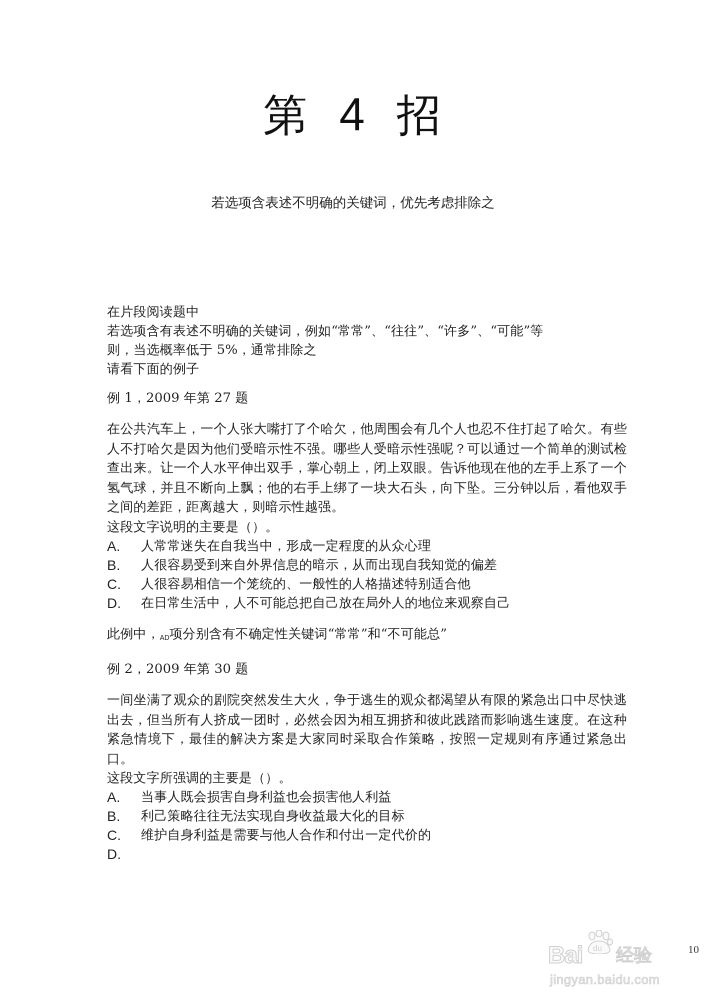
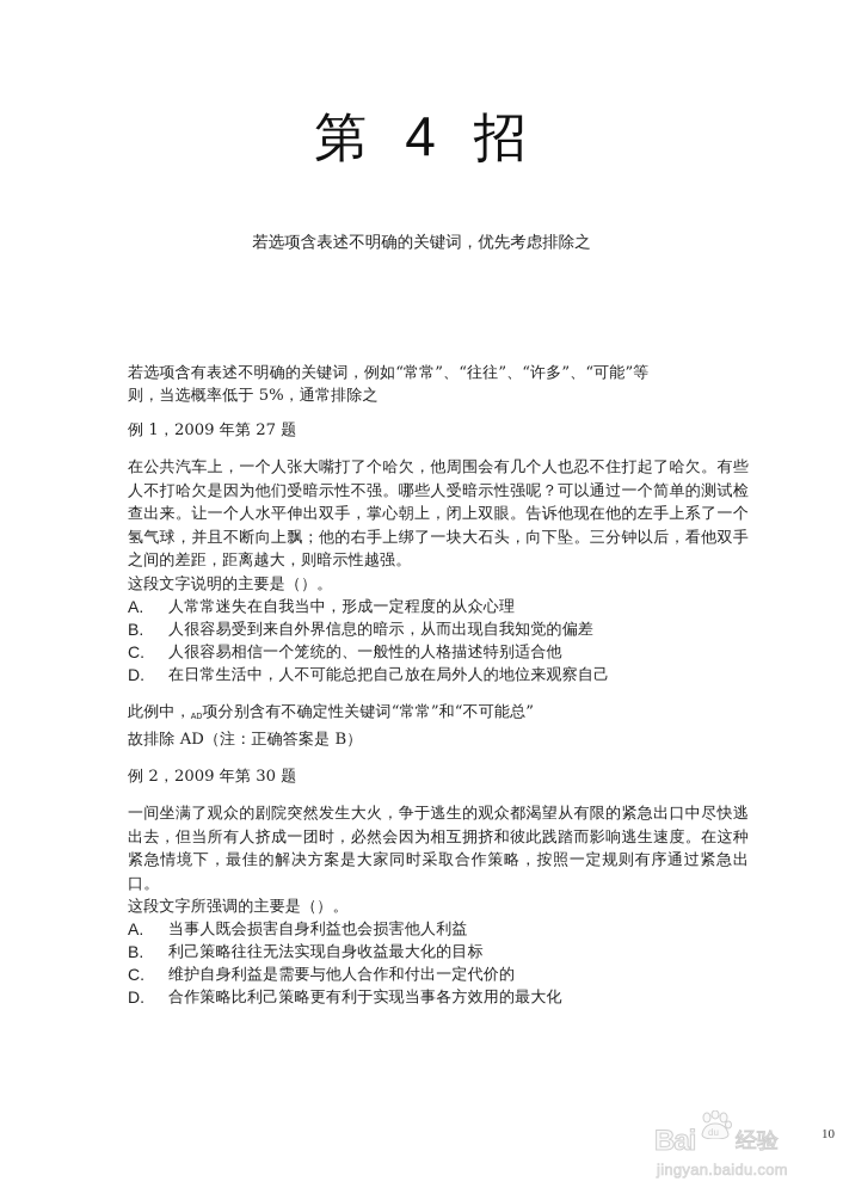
  第 4 招
  若选项含表述不明确的关键词，优先考虑排除之
- 在片段阅读题中
  若选项含有表述不明确的关键词，例如“常常”、“往往”、“许多”、“可能”等
  则，当选概率低于 5%，通常排除之
- 请看下面的例子
  例 1，2009 年第 27 题
  在公共汽车上，一个人张大嘴打了个哈欠，他周围会有几个人也忍不住打起了哈欠。有些人不打哈欠是因为他们受暗示性不强。哪些人受暗示性强呢？可以通过一个简单的测试检查出来。让一个人水平伸出双手，掌心朝上，闭上双眼。告诉他现在他的左手上系了一个氢气球，并且不断向上飘；他的右手上绑了一块大石头，向下坠。三分钟以后，看他双手之间的差距，距离越大，则暗示性越强。
  这段文字说明的主要是（）。
  A.
  人常常迷失在自我当中，形成一定程度的从众心理
  B.
  人很容易受到来自外界信息的暗示，从而出现自我知觉的偏差
  C.
  人很容易相信一个笼统的、一般性的人格描述特别适合他
  D.
  在日常生活中，人不可能总把自己放在局外人的地位来观察自己
  此例中， 项分别含有不确定性关键词“常常”和“不可能总”
+ 故排除 AD（注：正确答案是 B）
  例 2，2009 年第 30 题
  一间坐满了观众的剧院突然发生大火，争于逃生的观众都渴望从有限的紧急出口中尽快逃出去，但当所有人挤成一团时，必然会因为相互拥挤和彼此践踏而影响逃生速度。在这种紧急情境下，最佳的解决方案是大家同时采取合作策略，按照一定规则有序通过紧急出口。
  这段文字所强调的主要是（）。
  A.
  当事人既会损害自身利益也会损害他人利益
  B.
  利己策略往往无法实现自身收益最大化的目标
  C.
  维护自身利益是需要与他人合作和付出一定代价的
  D.
+ 合作策略比利己策略更有利于实现当事各方效用的最大化
  Bai
  du
  经验
  jingyan.baidu.com
  10
